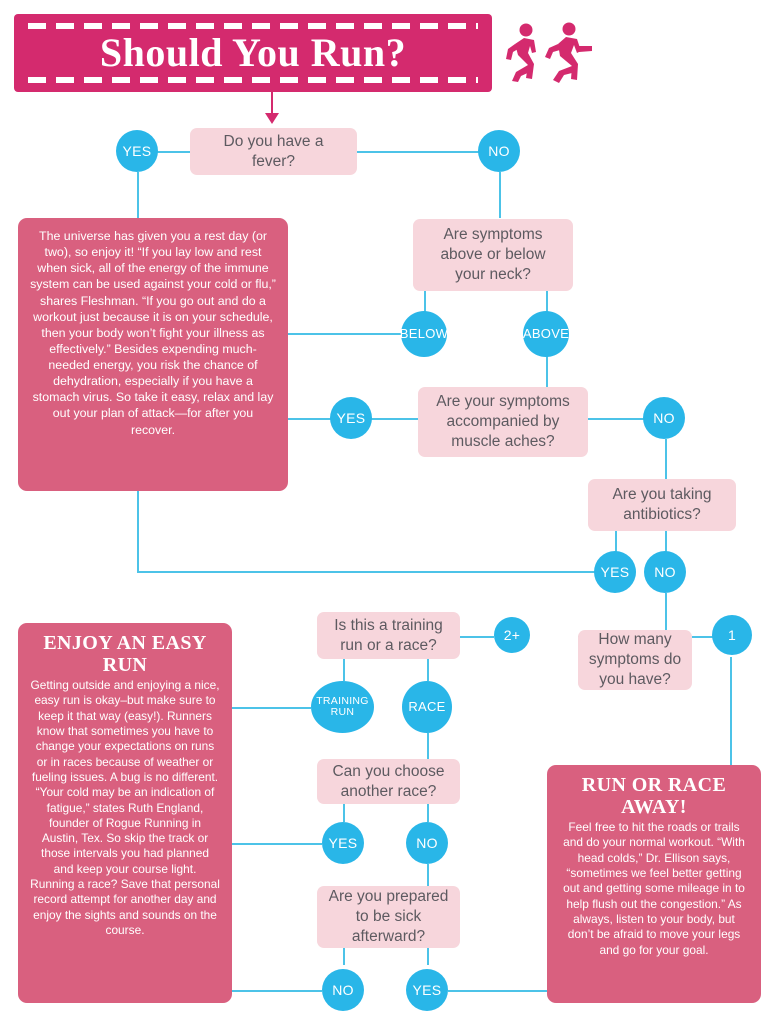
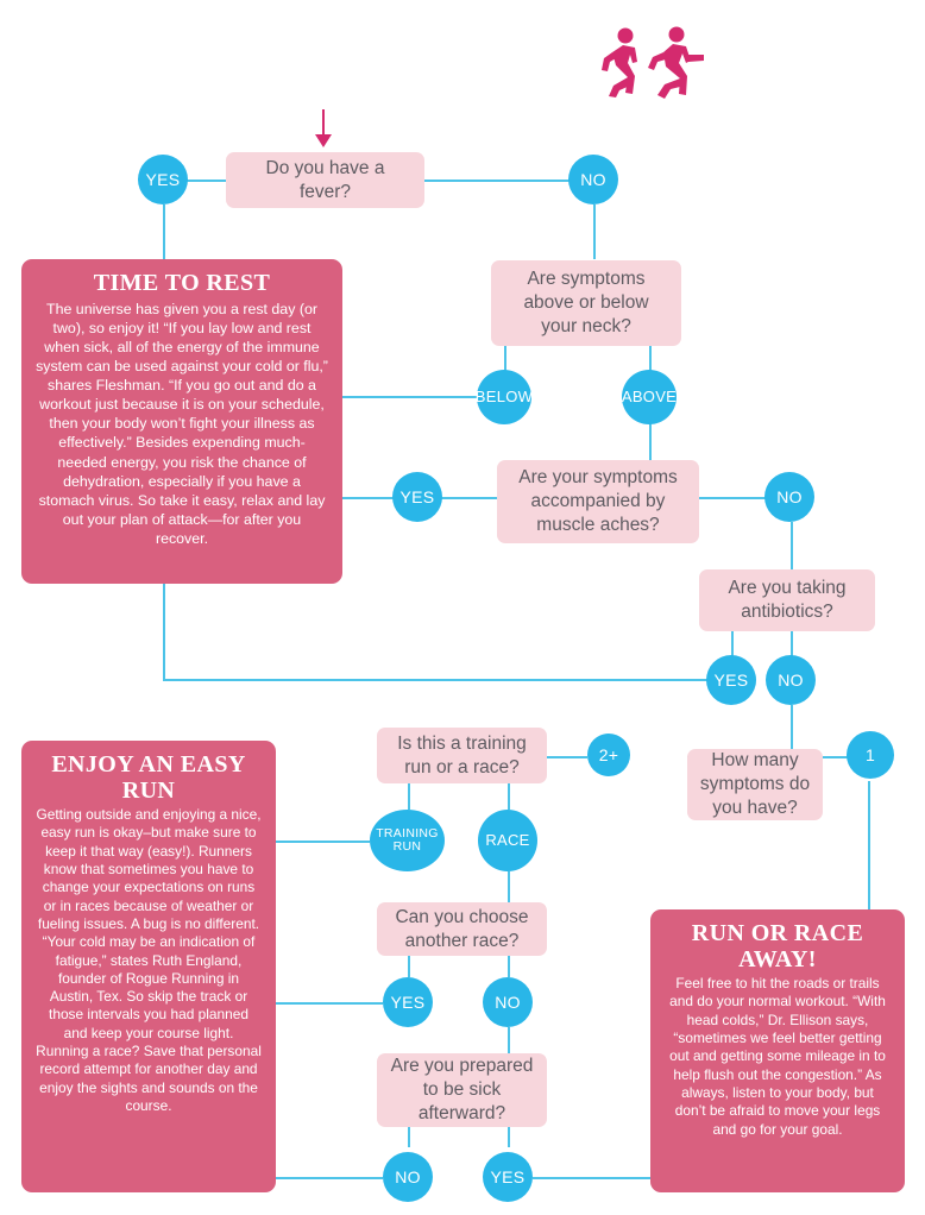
- Should You Run?
  Do you have a
  fever?
  Are symptoms
  above or below
  your neck?
  Are your symptoms
  accompanied by
  muscle aches?
  Are you taking
  antibiotics?
  How many
  symptoms do
  you have?
  Is this a training
  run or a race?
  Can you choose
  another race?
  Are you prepared
  to be sick
  afterward?
  YES
  NO
  BELOW
  ABOVE
  YES
  NO
  YES
  NO
  2+
  1
  TRAINING
  RUN
  RACE
  YES
  NO
  NO
  YES
+ TIME TO REST
  The universe has given you a rest day (or two), so enjoy it! “If you lay low and rest when sick, all of the energy of the immune system can be used against your cold or flu,” shares Fleshman. “If you go out and do a workout just because it is on your schedule, then your body won’t fight your illness as effectively.” Besides expending much-needed energy, you risk the chance of dehydration, especially if you have a stomach virus. So take it easy, relax and lay out your plan of attack—for after you recover.
  ENJOY AN EASY RUN
  Getting outside and enjoying a nice, easy run is okay–but make sure to keep it that way (easy!). Runners know that sometimes you have to change your expectations on runs or in races because of weather or fueling issues. A bug is no different. “Your cold may be an indication of fatigue,” states Ruth England, founder of Rogue Running in Austin, Tex. So skip the track or those intervals you had planned and keep your course light. Running a race? Save that personal record attempt for another day and enjoy the sights and sounds on the course.
  RUN OR RACE AWAY!
  Feel free to hit the roads or trails and do your normal workout. “With head colds,” Dr. Ellison says, “sometimes we feel better getting out and getting some mileage in to help flush out the congestion.” As always, listen to your body, but don’t be afraid to move your legs and go for your goal.
